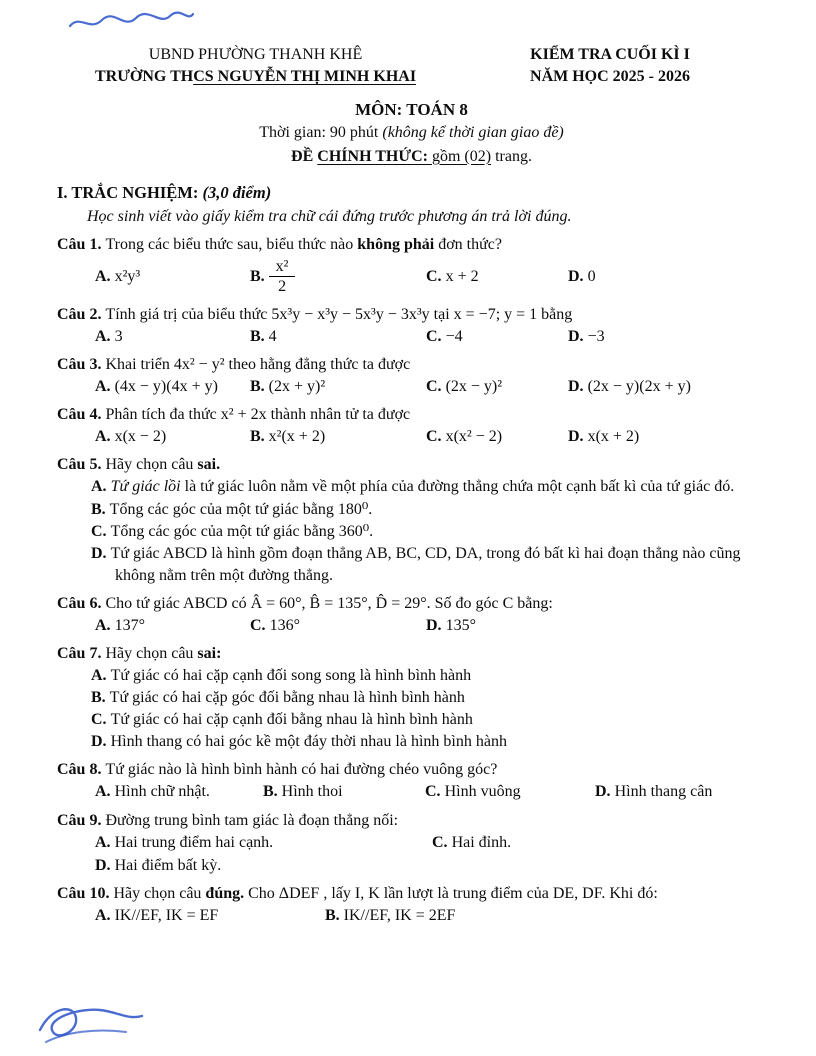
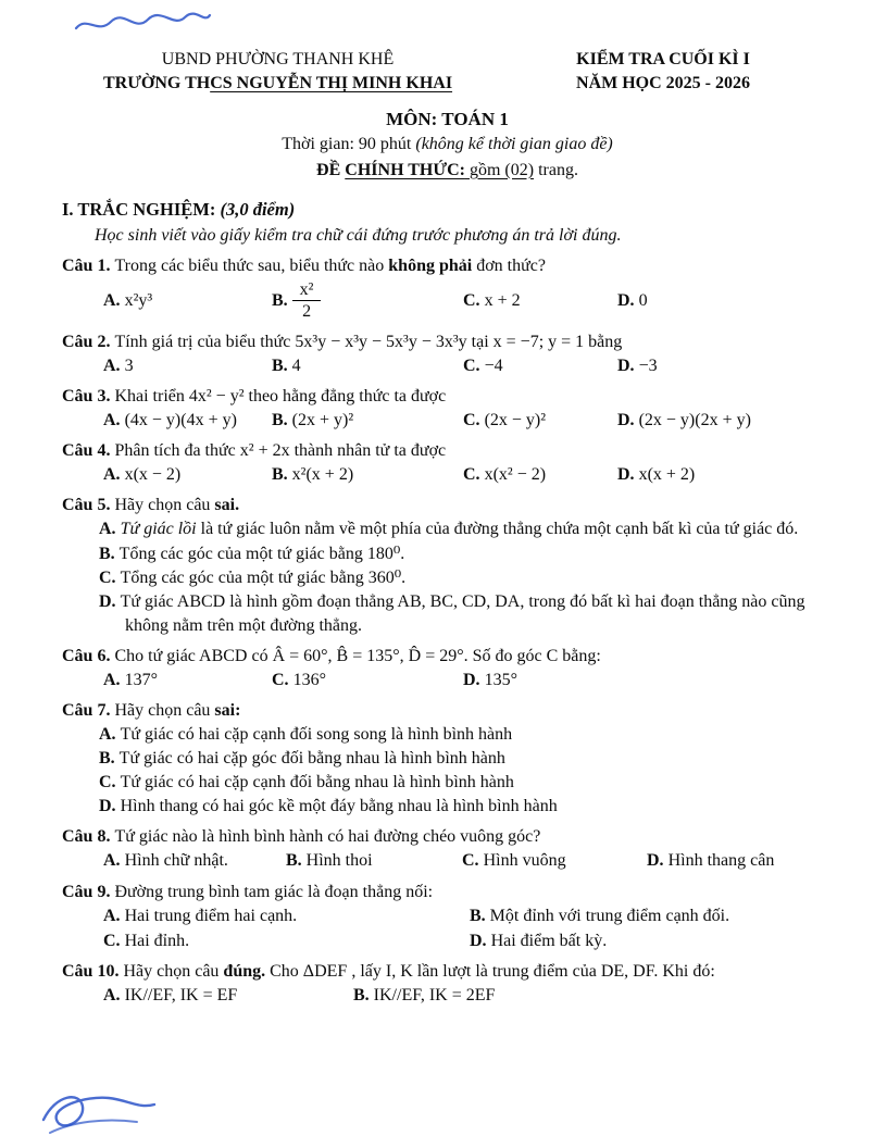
  UBND PHƯỜNG THANH KHÊ
  TRƯỜNG THCS NGUYỄN THỊ MINH KHAI
  KIỂM TRA CUỐI KÌ I
  NĂM HỌC 2025 - 2026
- MÔN: TOÁN 8
+ MÔN: TOÁN 1
  Thời gian: 90 phút (không kể thời gian giao đề)
  ĐỀ CHÍNH THỨC: gồm (02) trang.
  I. TRẮC NGHIỆM: (3,0 điểm)
  Học sinh viết vào giấy kiểm tra chữ cái đứng trước phương án trả lời đúng.
  Câu 1. Trong các biểu thức sau, biểu thức nào không phải đơn thức?
  A. x²y³
  B.
  x²
  2
  C. x + 2
  D. 0
  Câu 2. Tính giá trị của biểu thức 5x³y − x³y − 5x³y − 3x³y tại x = −7; y = 1 bằng
  A. 3
  B. 4
  C. −4
  D. −3
  Câu 3. Khai triển 4x² − y² theo hằng đẳng thức ta được
  A. (4x − y)(4x + y)
  B. (2x + y)²
  C. (2x − y)²
  D. (2x − y)(2x + y)
  Câu 4. Phân tích đa thức x² + 2x thành nhân tử ta được
  A. x(x − 2)
  B. x²(x + 2)
  C. x(x² − 2)
  D. x(x + 2)
  Câu 5. Hãy chọn câu sai.
  A. Tứ giác lồi là tứ giác luôn nằm về một phía của đường thẳng chứa một cạnh bất kì của tứ giác đó.
  B. Tổng các góc của một tứ giác bằng 180⁰.
  C. Tổng các góc của một tứ giác bằng 360⁰.
  D. Tứ giác ABCD là hình gồm đoạn thẳng AB, BC, CD, DA, trong đó bất kì hai đoạn thẳng nào cũng không nằm trên một đường thẳng.
  Câu 6. Cho tứ giác ABCD có Â = 60°, B̂ = 135°, D̂ = 29°. Số đo góc C bằng:
  A. 137°
  C. 136°
  D. 135°
  Câu 7. Hãy chọn câu sai:
  A. Tứ giác có hai cặp cạnh đối song song là hình bình hành
  B. Tứ giác có hai cặp góc đối bằng nhau là hình bình hành
  C. Tứ giác có hai cặp cạnh đối bằng nhau là hình bình hành
- D. Hình thang có hai góc kề một đáy thời nhau là hình bình hành
+ D. Hình thang có hai góc kề một đáy bằng nhau là hình bình hành
  Câu 8. Tứ giác nào là hình bình hành có hai đường chéo vuông góc?
  A. Hình chữ nhật.
  B. Hình thoi
  C. Hình vuông
  D. Hình thang cân
  Câu 9. Đường trung bình tam giác là đoạn thẳng nối:
  A. Hai trung điểm hai cạnh.
+ B. Một đỉnh với trung điểm cạnh đối.
  C. Hai đỉnh.
  D. Hai điểm bất kỳ.
  Câu 10. Hãy chọn câu đúng. Cho ΔDEF , lấy I, K lần lượt là trung điểm của DE, DF. Khi đó:
  A. IK//EF, IK = EF
  B. IK//EF, IK = 2EF
